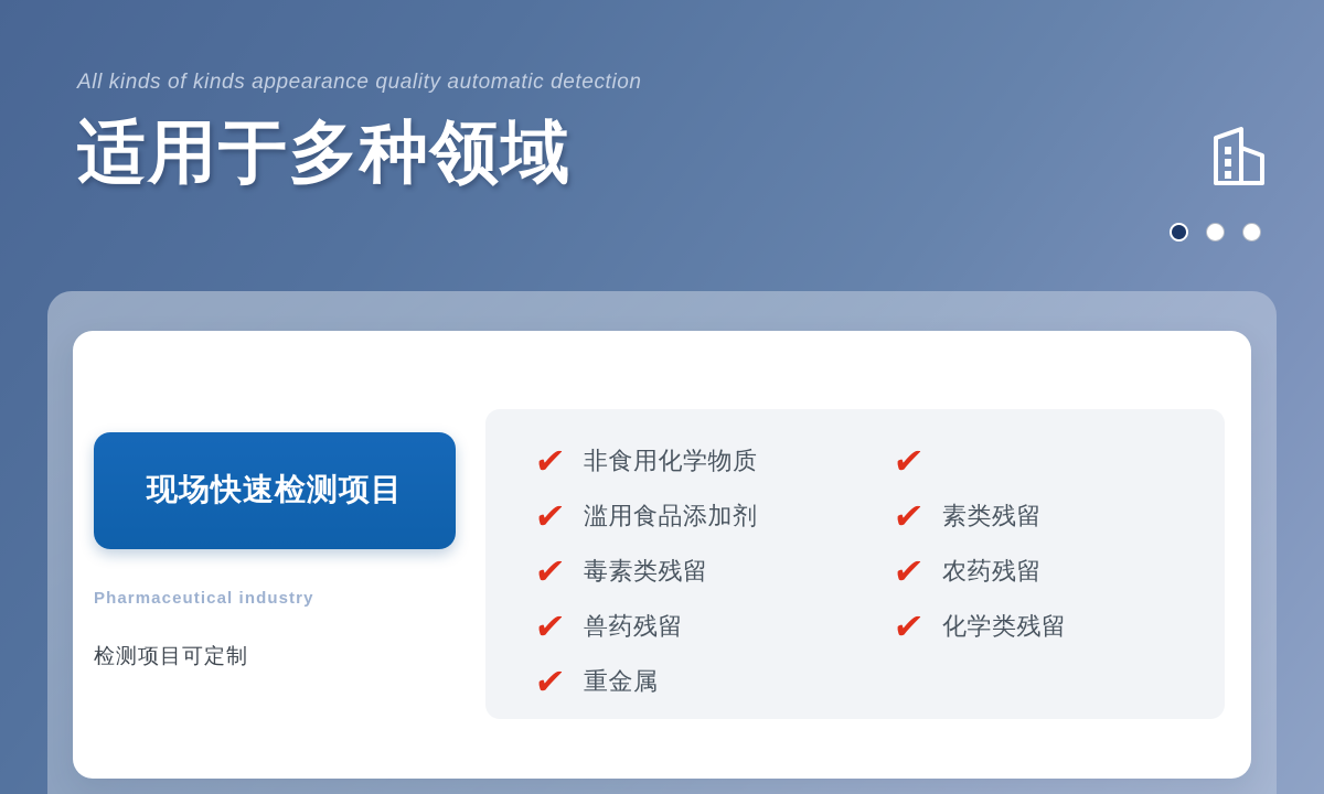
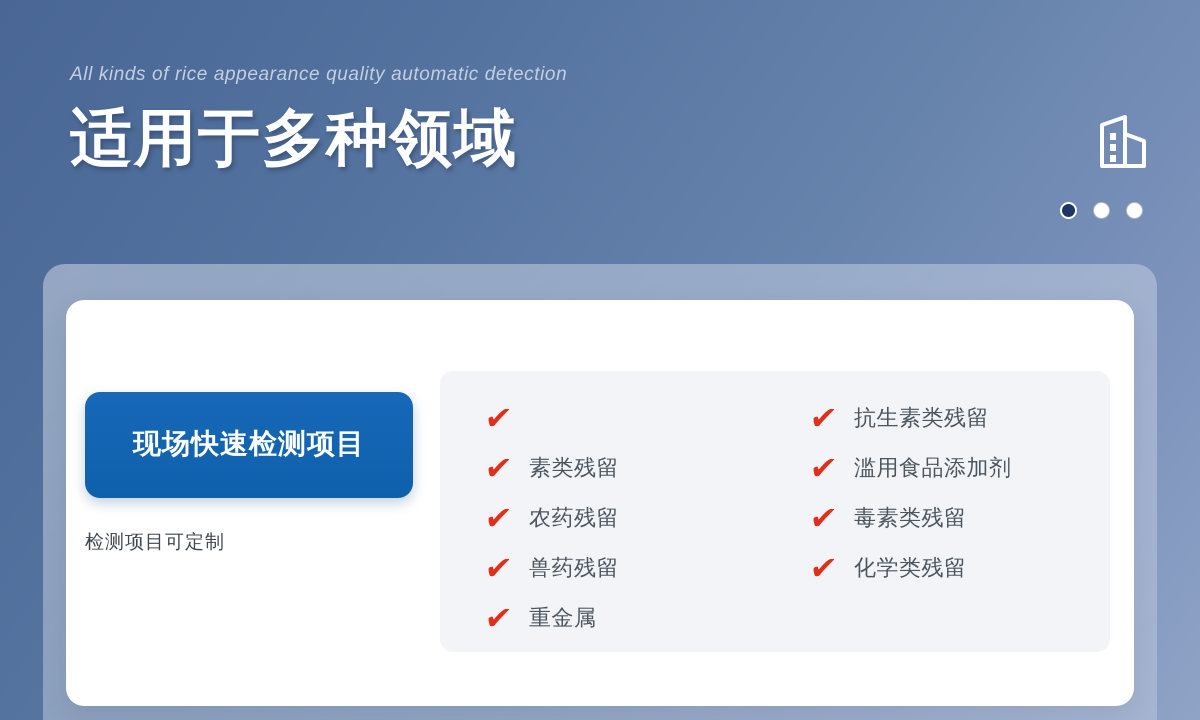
- All kinds of kinds appearance quality automatic detection
+ All kinds of rice appearance quality automatic detection
  适用于多种领域
  现场快速检测项目
- Pharmaceutical industry
  检测项目可定制
- 非食用化学物质
- 滥用食品添加剂
+ 素类残留
- 毒素类残留
+ 农药残留
  兽药残留
  重金属
+ 抗生素类残留
- 素类残留
+ 滥用食品添加剂
- 农药残留
+ 毒素类残留
  化学类残留
